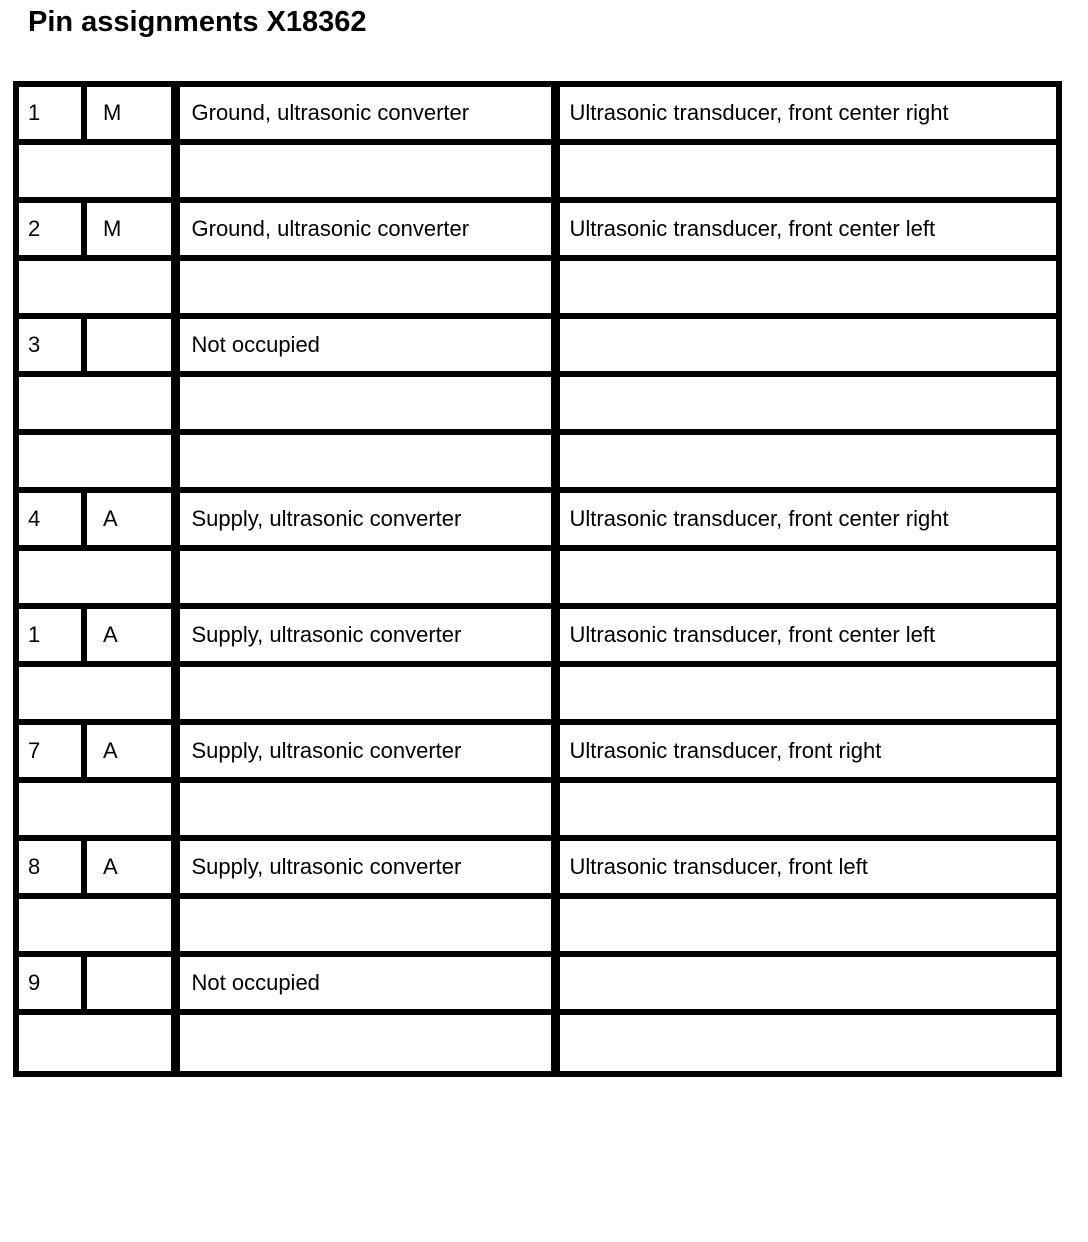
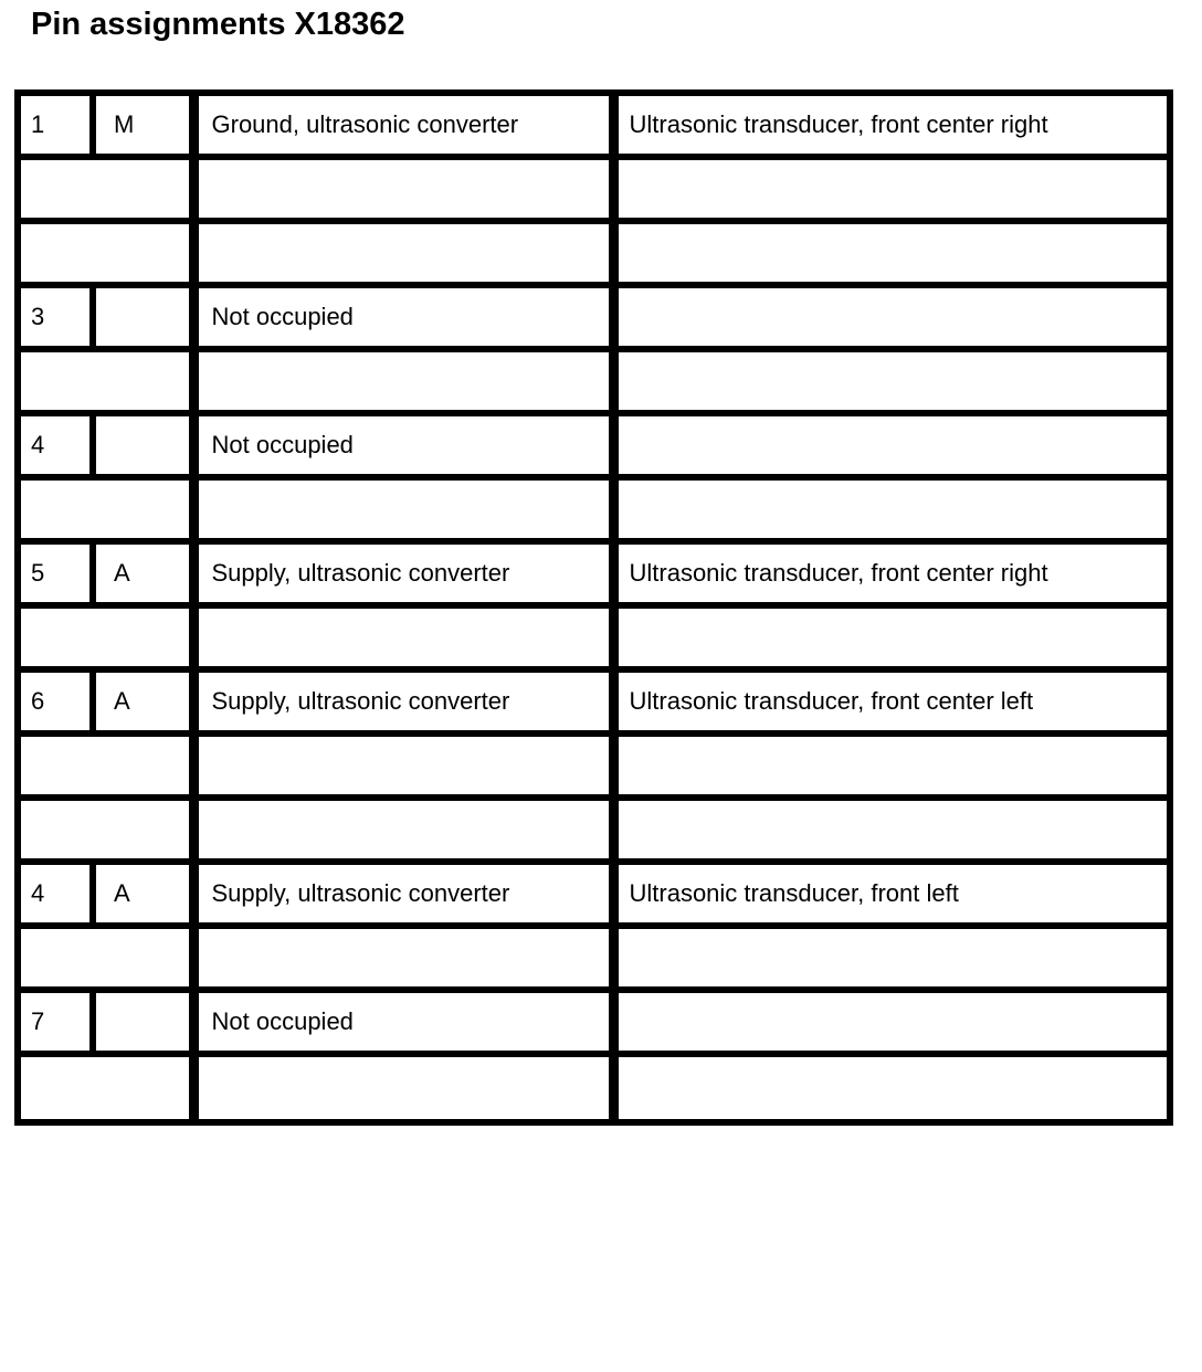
  Pin assignments X18362
  1	M	Ground, ultrasonic converter	Ultrasonic transducer, front center right
- 2	M	Ground, ultrasonic converter	Ultrasonic transducer, front center left
  3		Not occupied
+ 4		Not occupied
- 4	A	Supply, ultrasonic converter	Ultrasonic transducer, front center right
+ 5	A	Supply, ultrasonic converter	Ultrasonic transducer, front center right
- 1	A	Supply, ultrasonic converter	Ultrasonic transducer, front center left
+ 6	A	Supply, ultrasonic converter	Ultrasonic transducer, front center left
- 7	A	Supply, ultrasonic converter	Ultrasonic transducer, front right
- 8	A	Supply, ultrasonic converter	Ultrasonic transducer, front left
+ 4	A	Supply, ultrasonic converter	Ultrasonic transducer, front left
- 9		Not occupied
+ 7		Not occupied
